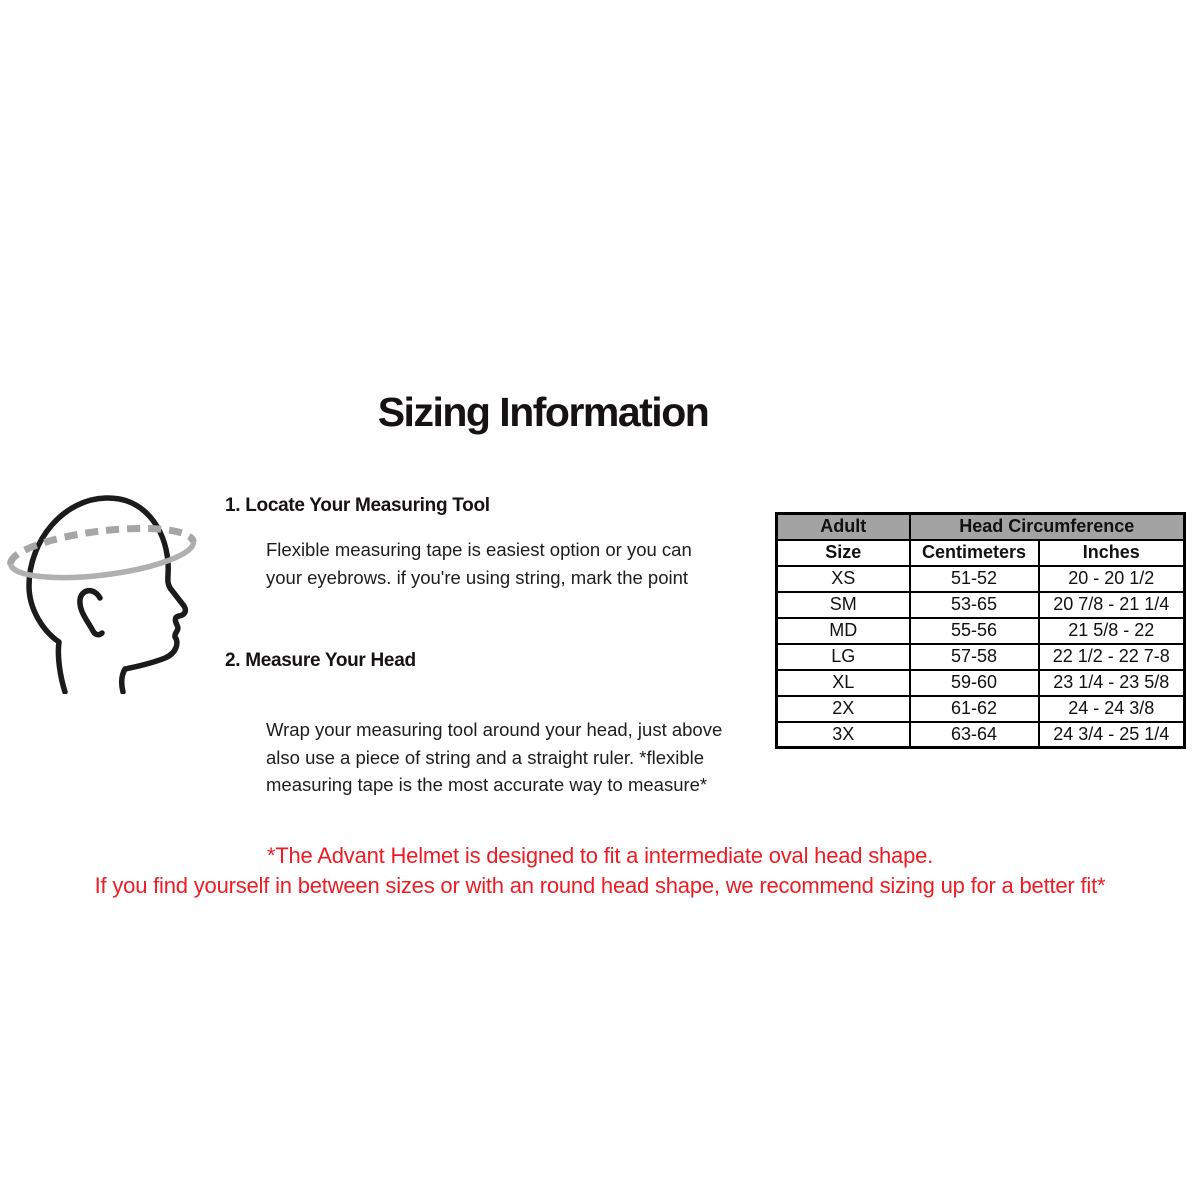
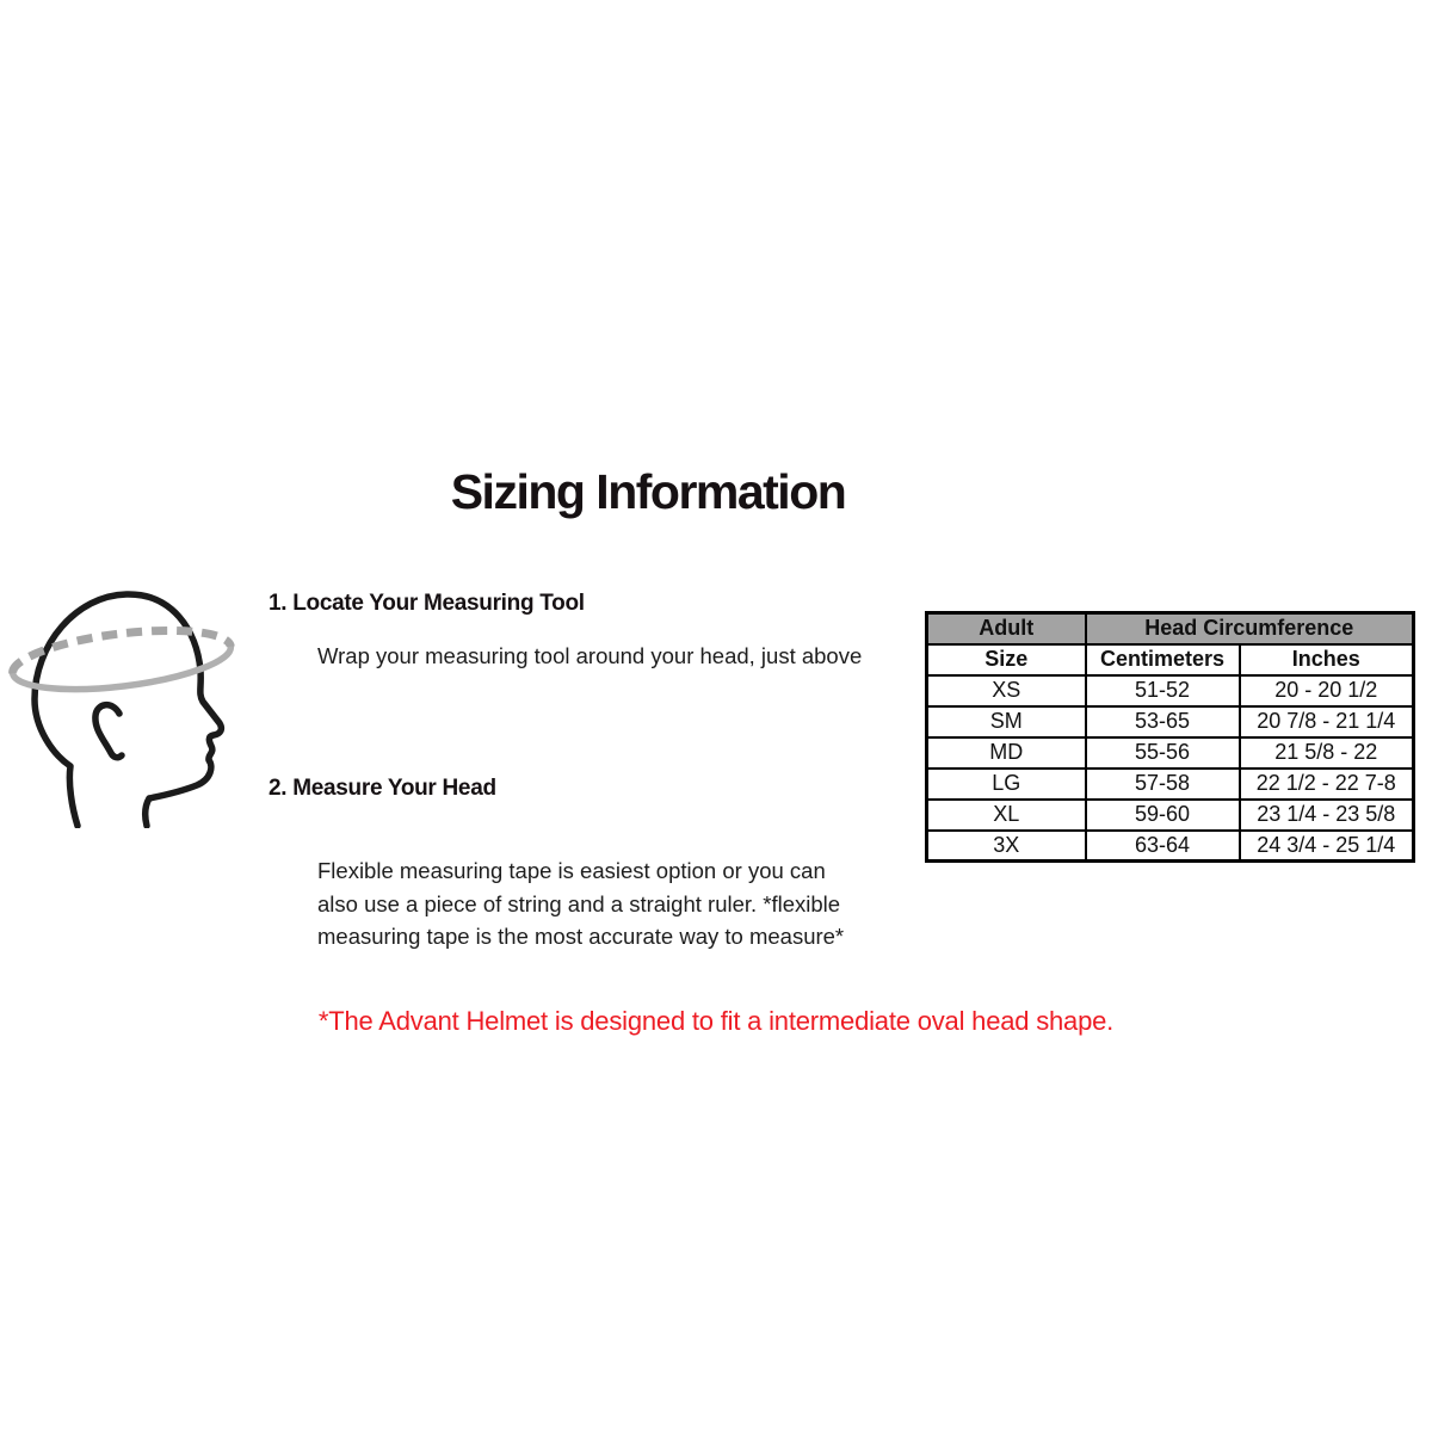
  Sizing Information
  1. Locate Your Measuring Tool
- Flexible measuring tape is easiest option or you can
+ Wrap your measuring tool around your head, just above
- your eyebrows. if you're using string, mark the point
  2. Measure Your Head
- Wrap your measuring tool around your head, just above
+ Flexible measuring tape is easiest option or you can
  also use a piece of string and a straight ruler. *flexible
  measuring tape is the most accurate way to measure*
  Adult	Head Circumference
  Size	Centimeters	Inches
  XS	51-52	20 - 20 1/2
  SM	53-65	20 7/8 - 21 1/4
  MD	55-56	21 5/8 - 22
  LG	57-58	22 1/2 - 22 7-8
  XL	59-60	23 1/4 - 23 5/8
- 2X	61-62	24 - 24 3/8
  3X	63-64	24 3/4 - 25 1/4
  *The Advant Helmet is designed to fit a intermediate oval head shape.
- If you find yourself in between sizes or with an round head shape, we recommend sizing up for a better fit*
